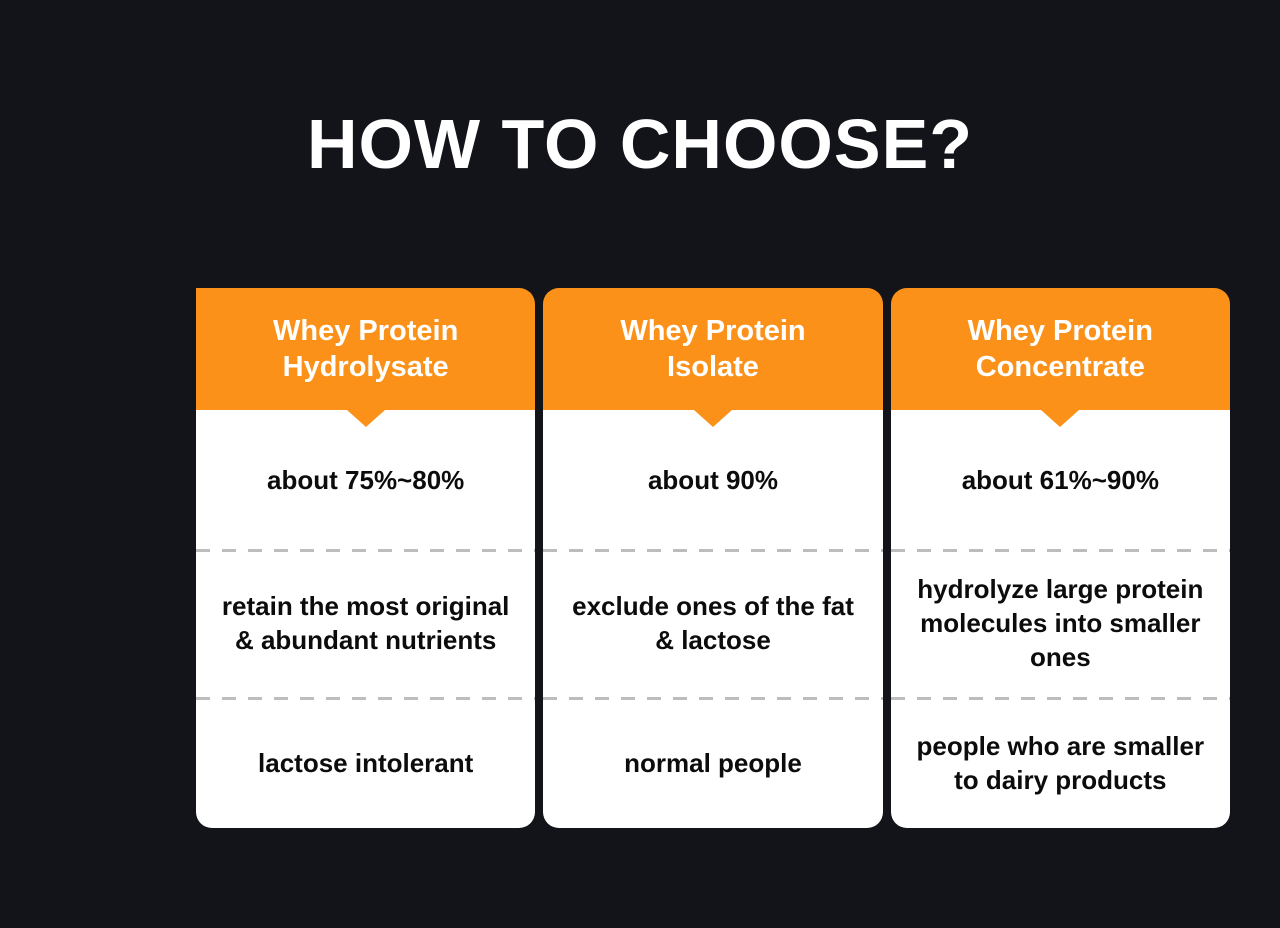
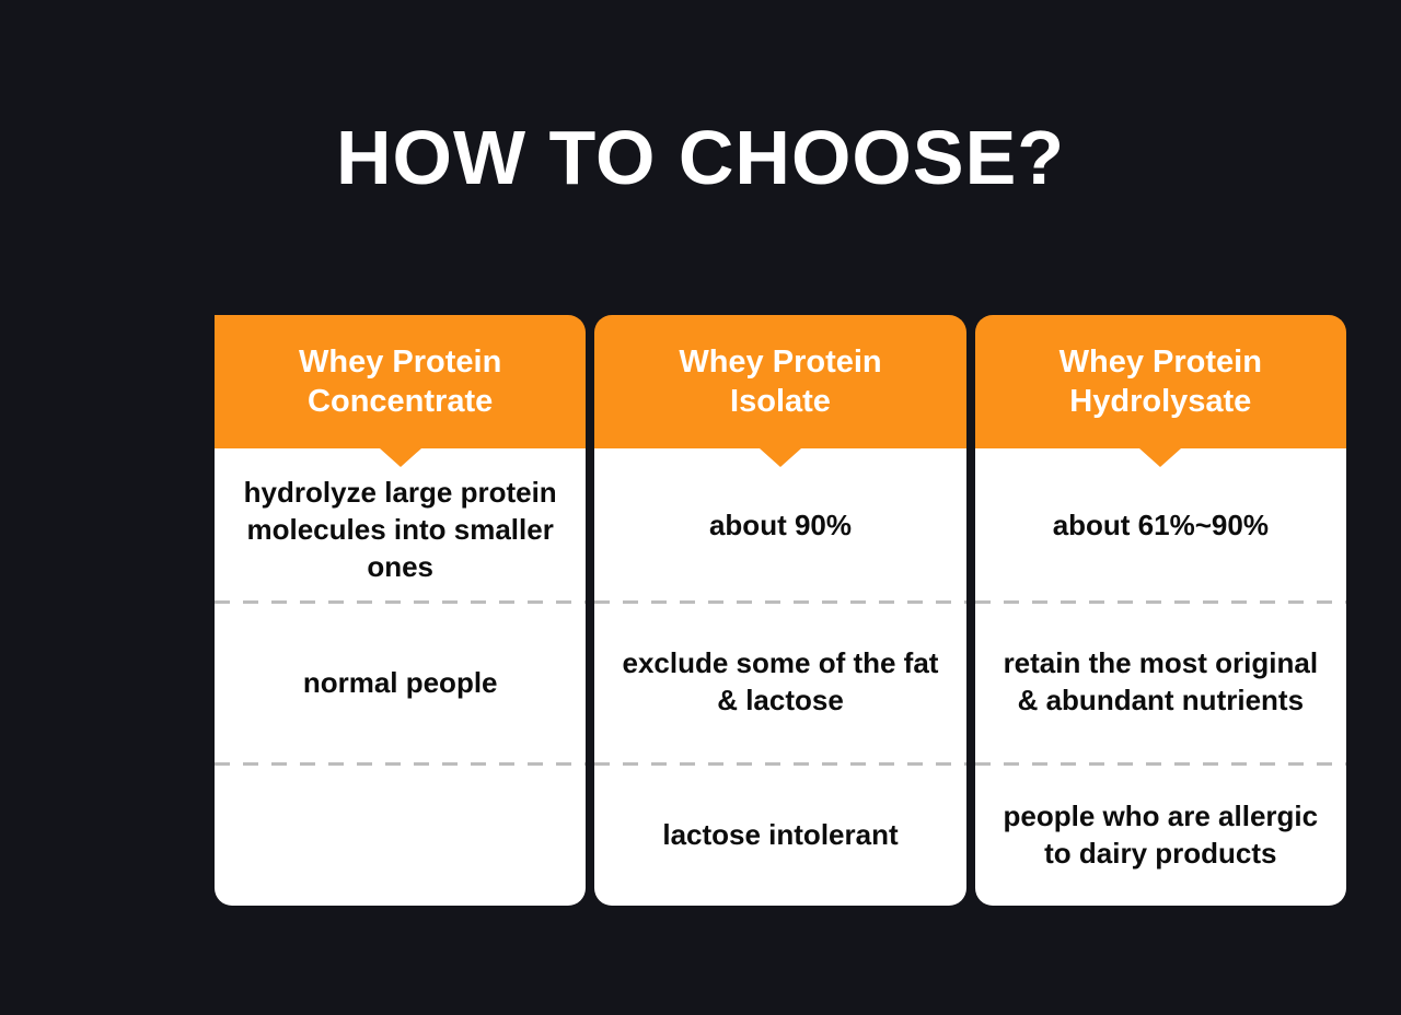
  HOW TO CHOOSE?
  Whey Protein
- Hydrolysate
+ Concentrate
- about 75%~80%
- retain the most original & abundant nutrients
+ hydrolyze large protein molecules into smaller ones
- lactose intolerant
+ normal people
  Whey Protein
  Isolate
  about 90%
- exclude ones of the fat & lactose
+ exclude some of the fat & lactose
- normal people
+ lactose intolerant
  Whey Protein
- Concentrate
+ Hydrolysate
  about 61%~90%
- hydrolyze large protein molecules into smaller ones
+ retain the most original & abundant nutrients
- people who are smaller to dairy products
+ people who are allergic to dairy products
